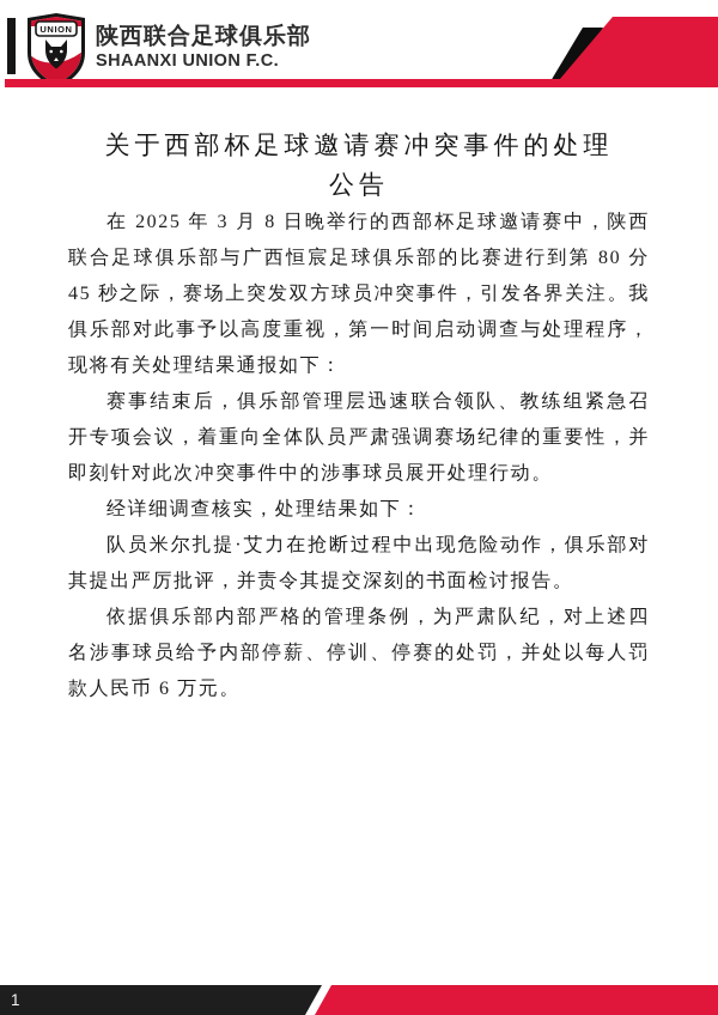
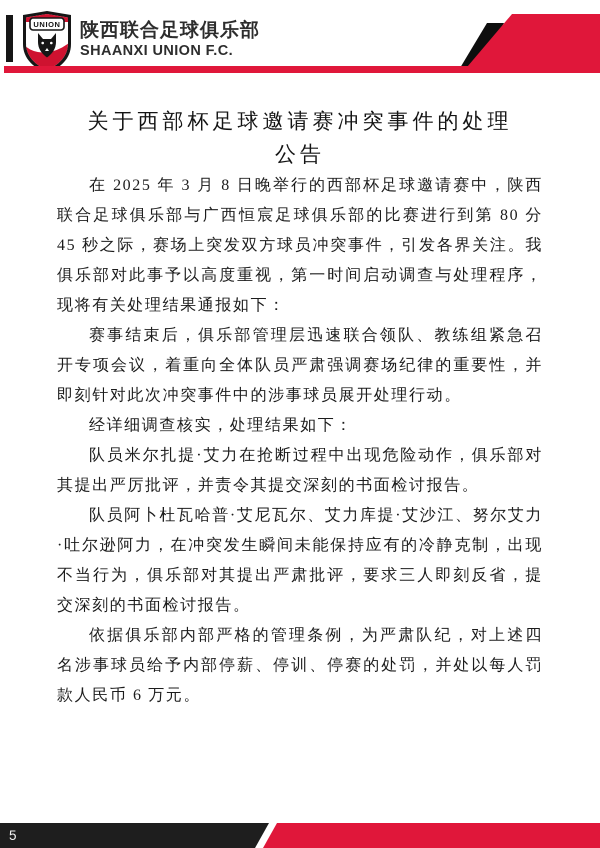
  UNION
  陕西联合足球俱乐部
  SHAANXI UNION F.C.
  关于西部杯足球邀请赛冲突事件的处理
  公告
  在 2025 年 3 月 8 日晚举行的西部杯足球邀请赛中，陕西联合足球俱乐部与广西恒宸足球俱乐部的比赛进行到第 80 分 45 秒之际，赛场上突发双方球员冲突事件，引发各界关注。我俱乐部对此事予以高度重视，第一时间启动调查与处理程序，现将有关处理结果通报如下：
  赛事结束后，俱乐部管理层迅速联合领队、教练组紧急召开专项会议，着重向全体队员严肃强调赛场纪律的重要性，并即刻针对此次冲突事件中的涉事球员展开处理行动。
  经详细调查核实，处理结果如下：
  队员米尔扎提·艾力在抢断过程中出现危险动作，俱乐部对其提出严厉批评，并责令其提交深刻的书面检讨报告。
+ 队员阿卜杜瓦哈普·艾尼瓦尔、艾力库提·艾沙江、努尔艾力·吐尔逊阿力，在冲突发生瞬间未能保持应有的冷静克制，出现不当行为，俱乐部对其提出严肃批评，要求三人即刻反省，提交深刻的书面检讨报告。
  依据俱乐部内部严格的管理条例，为严肃队纪，对上述四名涉事球员给予内部停薪、停训、停赛的处罚，并处以每人罚款人民币 6 万元。
- 1
+ 5
